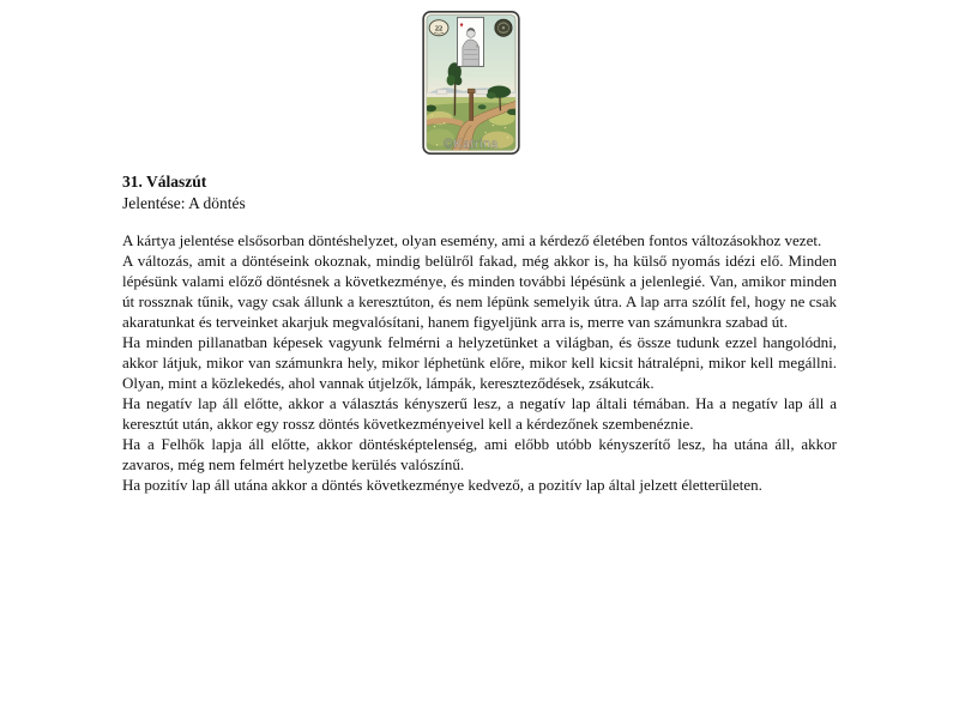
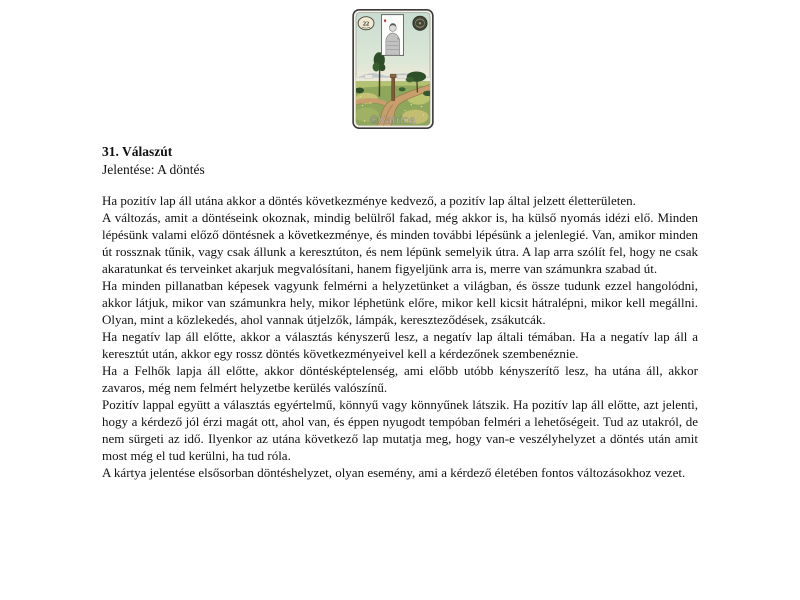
  ©Katrina
  31. Válaszút
  Jelentése: A döntés
- A kártya jelentése elsősorban döntéshelyzet, olyan esemény, ami a kérdező életében fontos változásokhoz vezet.
+ Ha pozitív lap áll utána akkor a döntés következménye kedvező, a pozitív lap által jelzett életterületen.
  A változás, amit a döntéseink okoznak, mindig belülről fakad, még akkor is, ha külső nyomás idézi elő. Minden lépésünk valami előző döntésnek a következménye, és minden további lépésünk a jelenlegié. Van, amikor minden út rossznak tűnik, vagy csak állunk a keresztúton, és nem lépünk semelyik útra. A lap arra szólít fel, hogy ne csak akaratunkat és terveinket akarjuk megvalósítani, hanem figyeljünk arra is, merre van számunkra szabad út.
  Ha minden pillanatban képesek vagyunk felmérni a helyzetünket a világban, és össze tudunk ezzel hangolódni, akkor látjuk, mikor van számunkra hely, mikor léphetünk előre, mikor kell kicsit hátralépni, mikor kell megállni. Olyan, mint a közlekedés, ahol vannak útjelzők, lámpák, kereszteződések, zsákutcák.
  Ha negatív lap áll előtte, akkor a választás kényszerű lesz, a negatív lap általi témában. Ha a negatív lap áll a keresztút után, akkor egy rossz döntés következményeivel kell a kérdezőnek szembenéznie.
  Ha a Felhők lapja áll előtte, akkor döntésképtelenség, ami előbb utóbb kényszerítő lesz, ha utána áll, akkor zavaros, még nem felmért helyzetbe kerülés valószínű.
+ Pozitív lappal együtt a választás egyértelmű, könnyű vagy könnyűnek látszik. Ha pozitív lap áll előtte, azt jelenti, hogy a kérdező jól érzi magát ott, ahol van, és éppen nyugodt tempóban felméri a lehetőségeit. Tud az utakról, de nem sürgeti az idő. Ilyenkor az utána következő lap mutatja meg, hogy van-e veszélyhelyzet a döntés után amit most még el tud kerülni, ha tud róla.
- Ha pozitív lap áll utána akkor a döntés következménye kedvező, a pozitív lap által jelzett életterületen.
+ A kártya jelentése elsősorban döntéshelyzet, olyan esemény, ami a kérdező életében fontos változásokhoz vezet.
